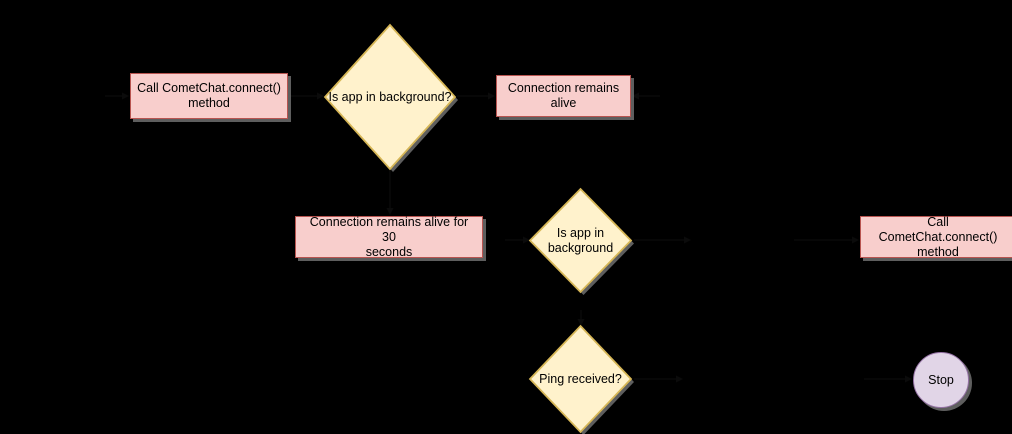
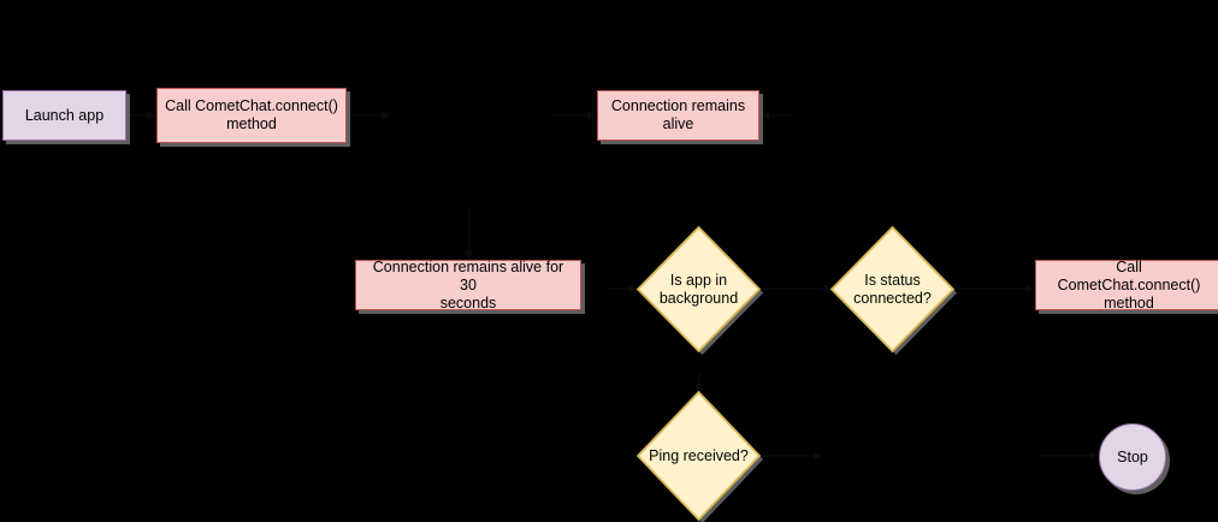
+ Launch app
  Call CometChat.connect()
  method
- Is app in background?
  Connection remains
  alive
  Connection remains alive for 30
  seconds
  Is app in
  background
+ Is status
+ connected?
  Call CometChat.connect()
  method
  Ping received?
  Stop
